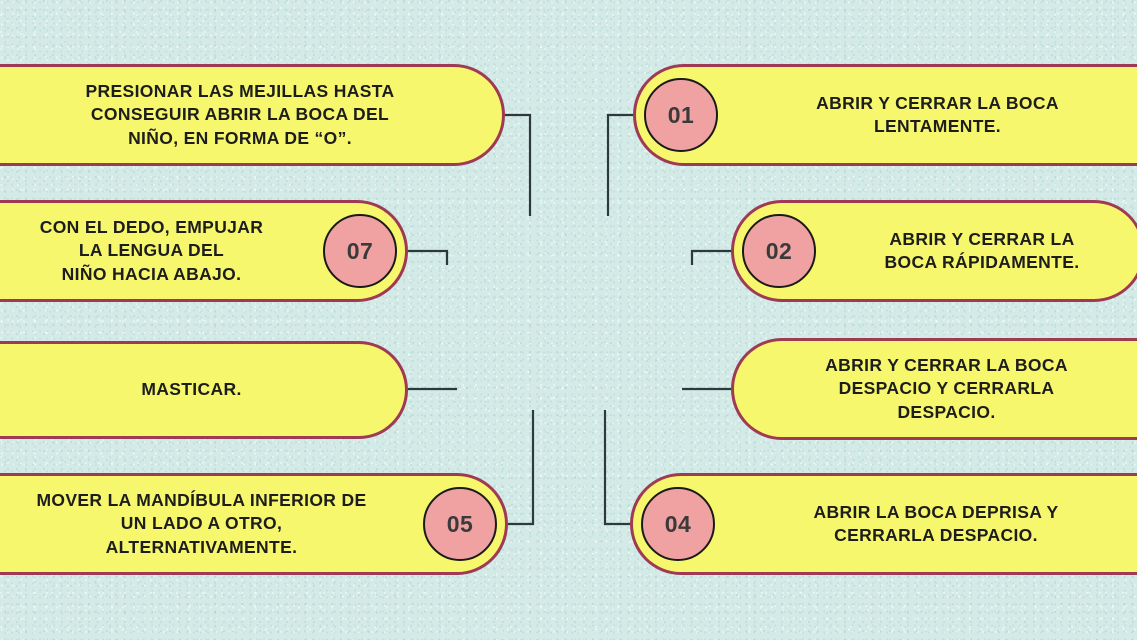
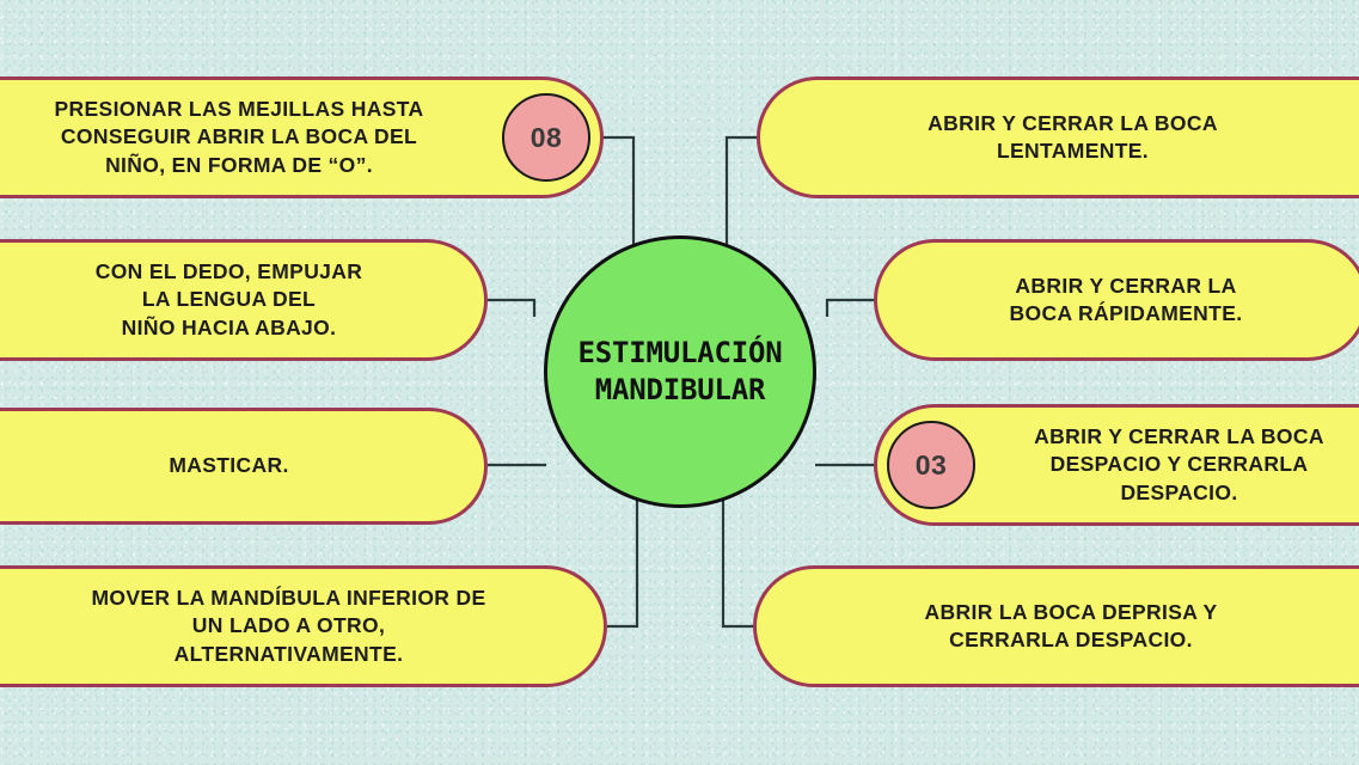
  PRESIONAR LAS MEJILLAS HASTA
  CONSEGUIR ABRIR LA BOCA DEL
  NIÑO, EN FORMA DE “O”.
+ 08
  CON EL DEDO, EMPUJAR
  LA LENGUA DEL
  NIÑO HACIA ABAJO.
- 07
  MASTICAR.
  MOVER LA MANDÍBULA INFERIOR DE
  UN LADO A OTRO,
  ALTERNATIVAMENTE.
- 05
- 01
  ABRIR Y CERRAR LA BOCA
  LENTAMENTE.
- 02
  ABRIR Y CERRAR LA
  BOCA RÁPIDAMENTE.
+ 03
  ABRIR Y CERRAR LA BOCA
  DESPACIO Y CERRARLA
  DESPACIO.
- 04
  ABRIR LA BOCA DEPRISA Y
  CERRARLA DESPACIO.
+ ESTIMULACIÓN
+ MANDIBULAR
